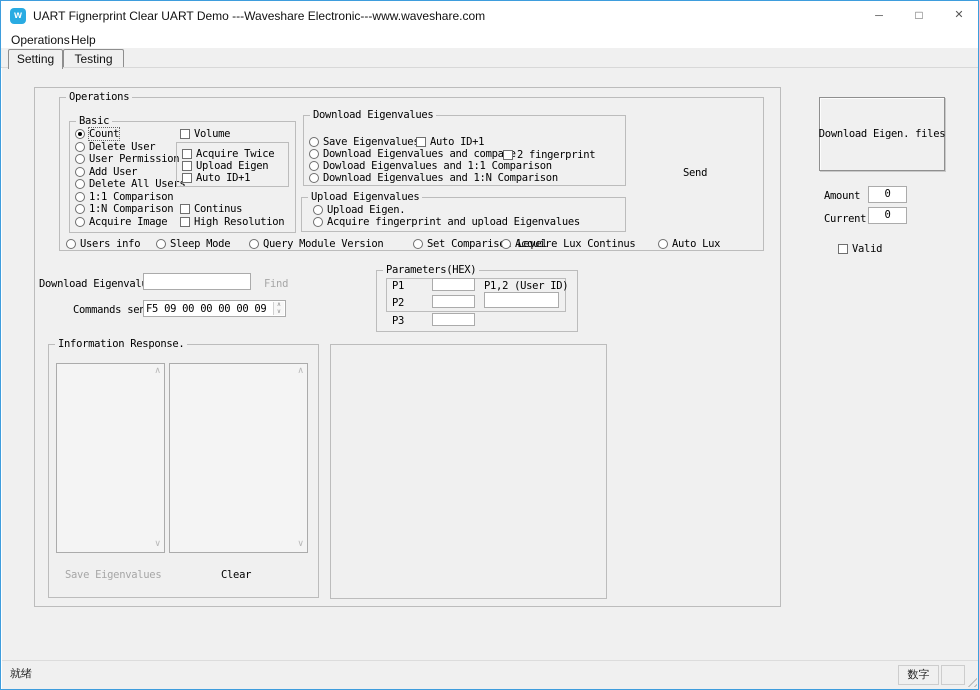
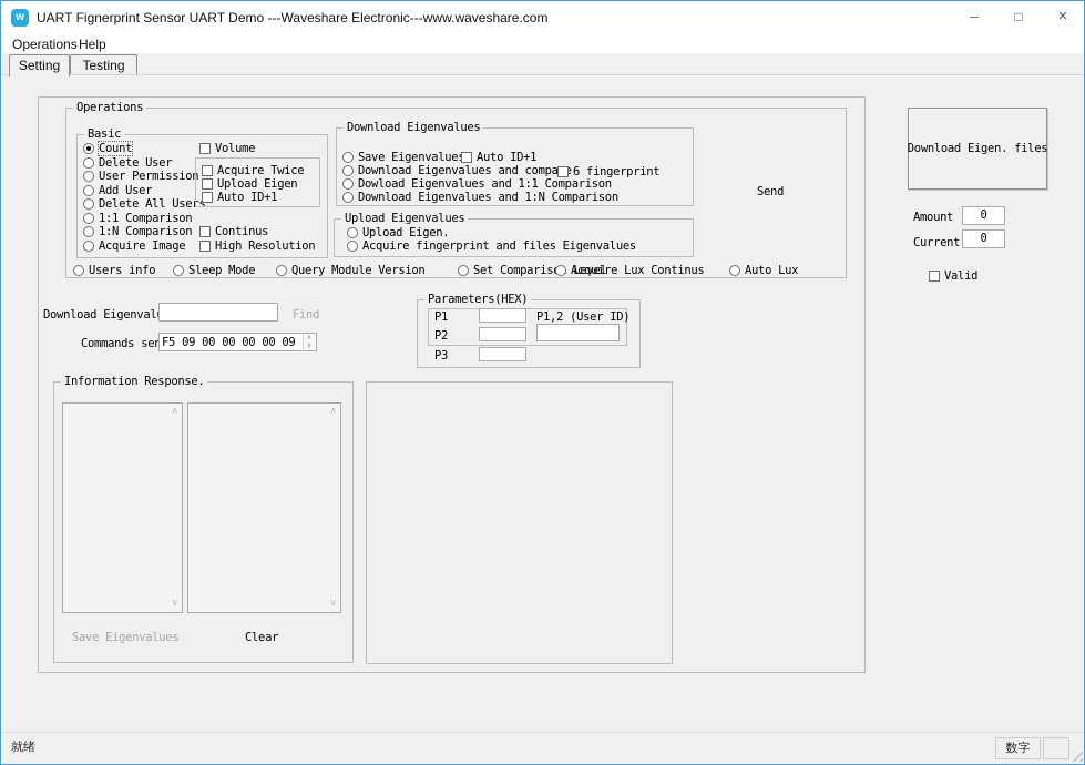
  w
- UART Fignerprint Clear UART Demo ---Waveshare Electronic---www.waveshare.com
+ UART Fignerprint Sensor UART Demo ---Waveshare Electronic---www.waveshare.com
  ─
  □
  ✕
  Operations
  Help
  Setting
  Testing
  Operations
  Basic
  Count
  Delete User
  User Permission
  Add User
  Delete All Users
  1:1 Comparison
  1:N Comparison
  Acquire Image
  Volume
  Acquire Twice
  Upload Eigen
  Auto ID+1
  Continus
  High Resolution
  Download Eigenvalues
  Save Eigenvalue
  Auto ID+1
  Download Eigenvalues and compa
- 2 fingerprint
+ 6 fingerprint
  Dowload Eigenvalues and 1:1 Comparison
  Download Eigenvalues and 1:N Comparison
  Upload Eigenvalues
  Upload Eigen.
- Acquire fingerprint and upload Eigenvalues
+ Acquire fingerprint and files Eigenvalues
  Send
  Users info
  Sleep Mode
  Query Module Version
  Set Comparis Level
  Acquire Lux Continus
  Auto Lux
  Download Eigenval
  Find
  Commands se
  F5 09 00 00 00 00 09
  Parameters(HEX)
  P1
  P1,2 (User ID)
  P2
  P3
  Information Response.
  ∧
  ∨
  ∧
  ∨
  Save Eigenvalues
  Clear
  Download Eigen. files
  Amount
  0
  Current
  0
  Valid
  就绪
  数字
